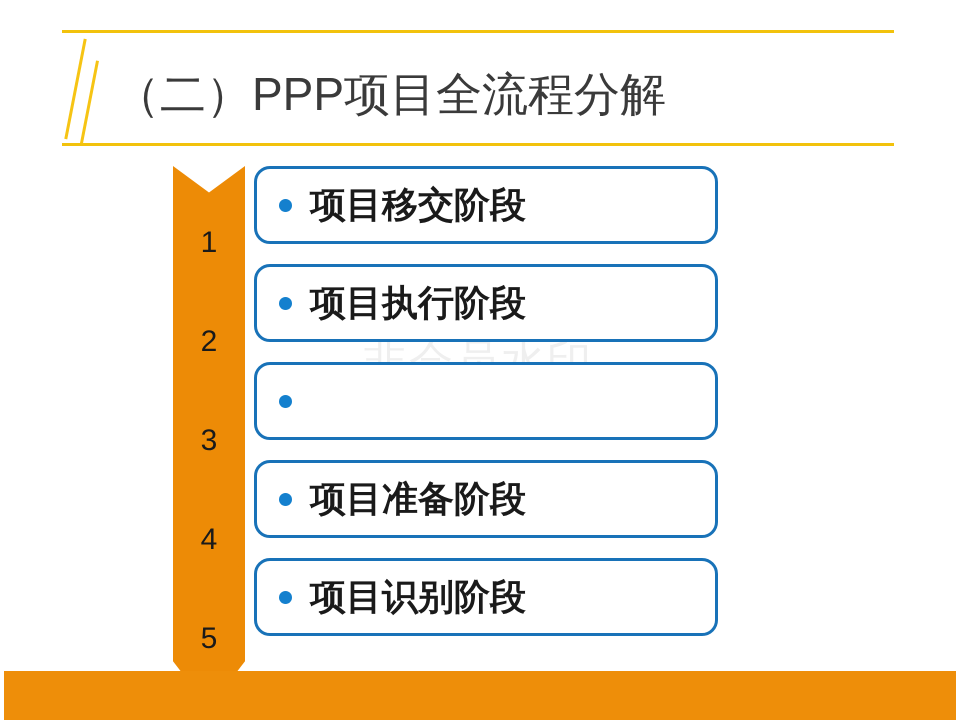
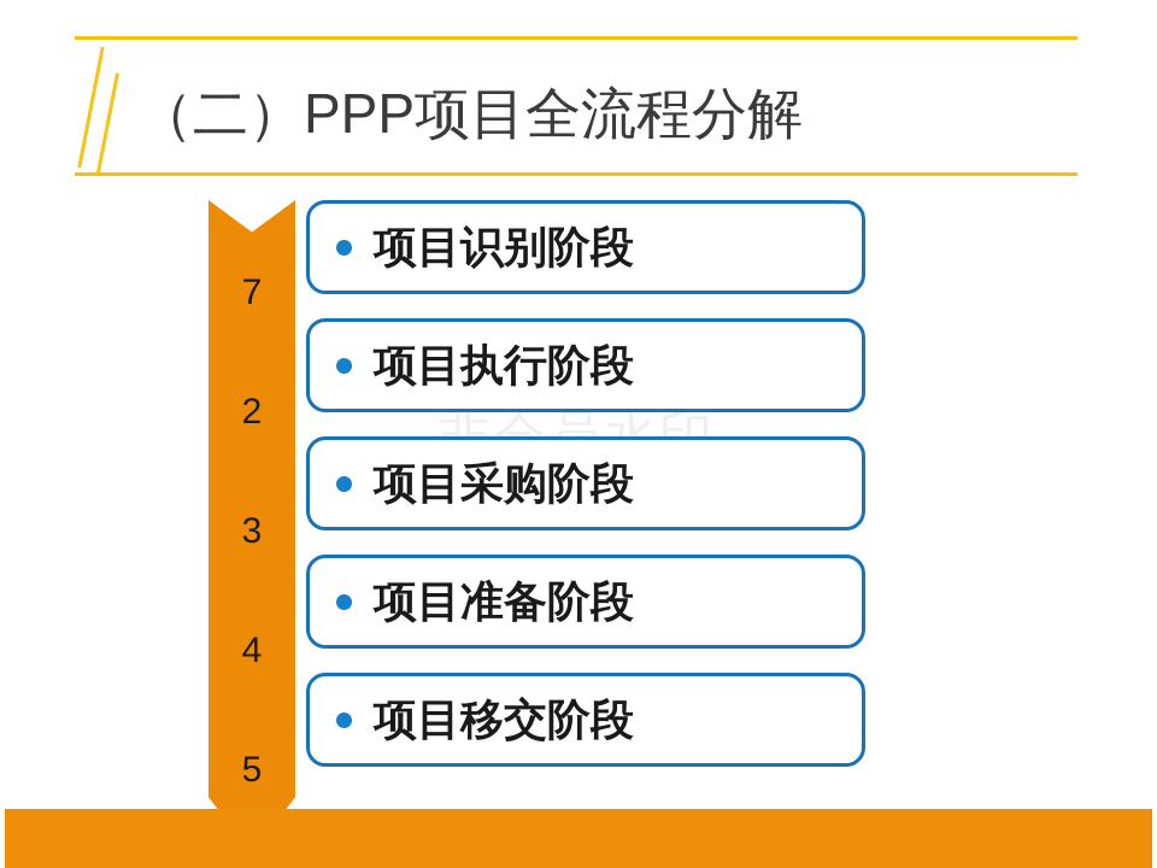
  （二）PPP项目全流程分解
- 1
+ 7
  2
  3
  4
  5
- 项目移交阶段
+ 项目识别阶段
  项目执行阶段
+ 项目采购阶段
  项目准备阶段
- 项目识别阶段
+ 项目移交阶段
